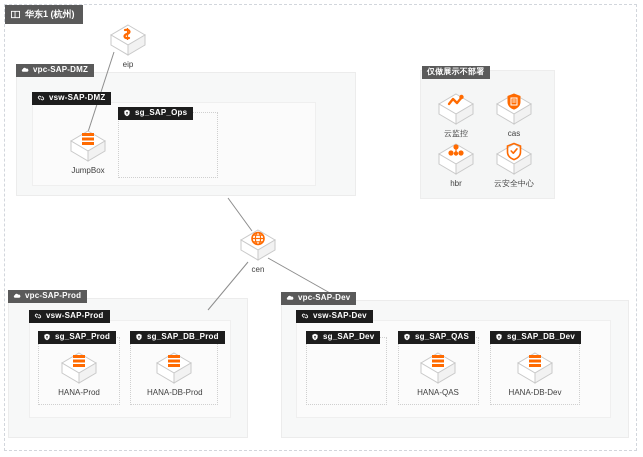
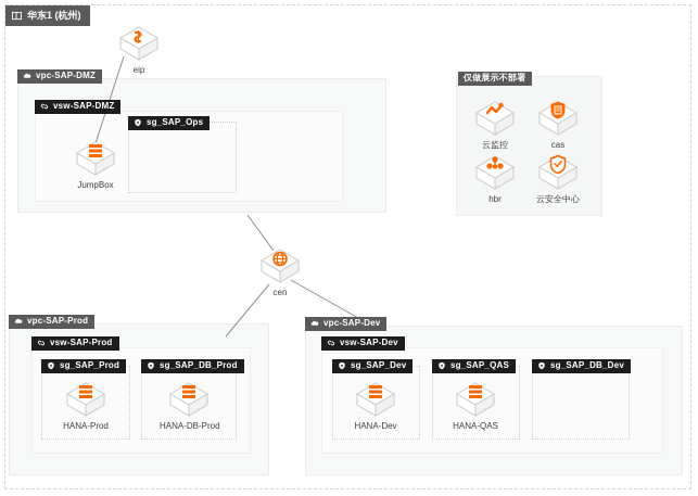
  华东1 (杭州)
  eip
  vpc-SAP-DMZ
  vsw-SAP-DMZ
  JumpBox
  sg_SAP_Ops
  仅做展示不部署
  云监控
  cas
  hbr
  云安全中心
  cen
  vpc-SAP-Prod
  vsw-SAP-Prod
  sg_SAP_Prod
  HANA-Prod
  sg_SAP_DB_Prod
  HANA-DB-Prod
  vpc-SAP-Dev
  vsw-SAP-Dev
  sg_SAP_Dev
+ HANA-Dev
  sg_SAP_QAS
  HANA-QAS
  sg_SAP_DB_Dev
- HANA-DB-Dev
